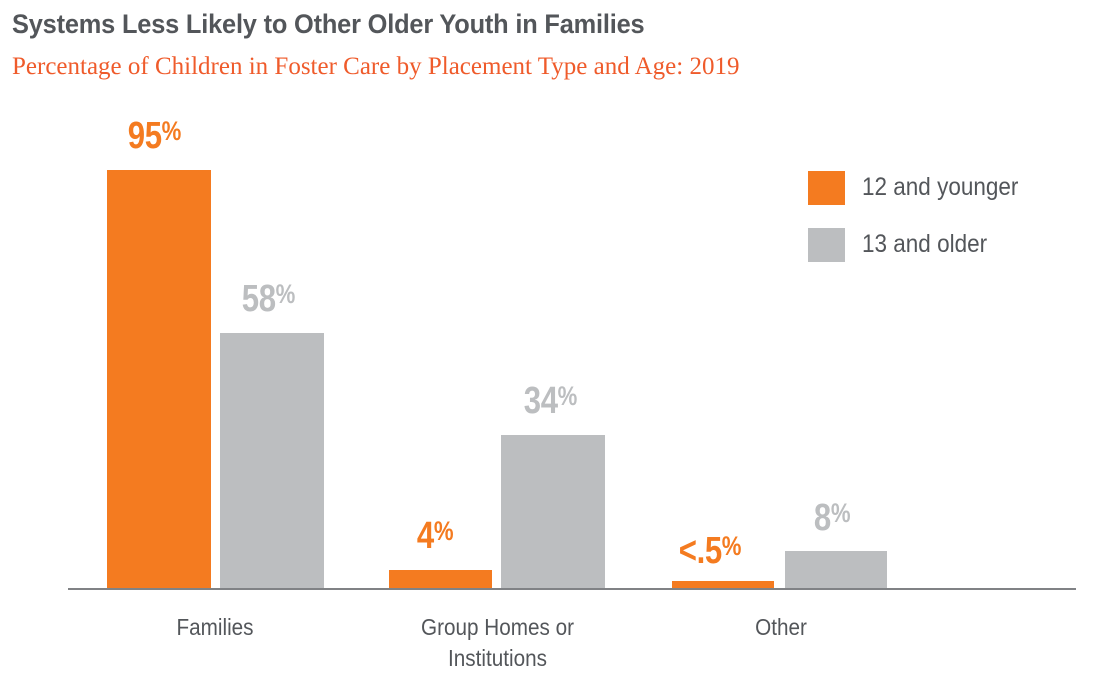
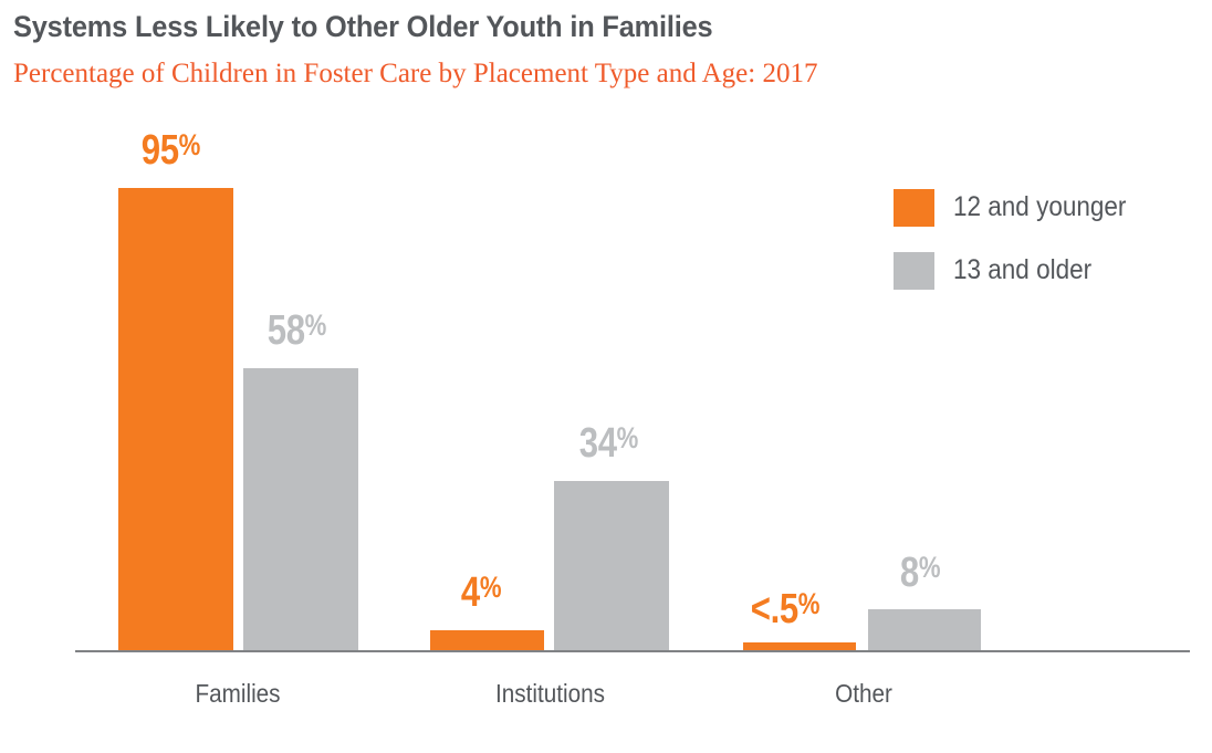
  Systems Less Likely to Other Older Youth in Families
- Percentage of Children in Foster Care by Placement Type and Age: 2019
+ Percentage of Children in Foster Care by Placement Type and Age: 2017
  95%
  58%
  4%
  34%
  <.5%
  8%
  Families
- Group Homes or
  Institutions
  Other
  12 and younger
  13 and older
